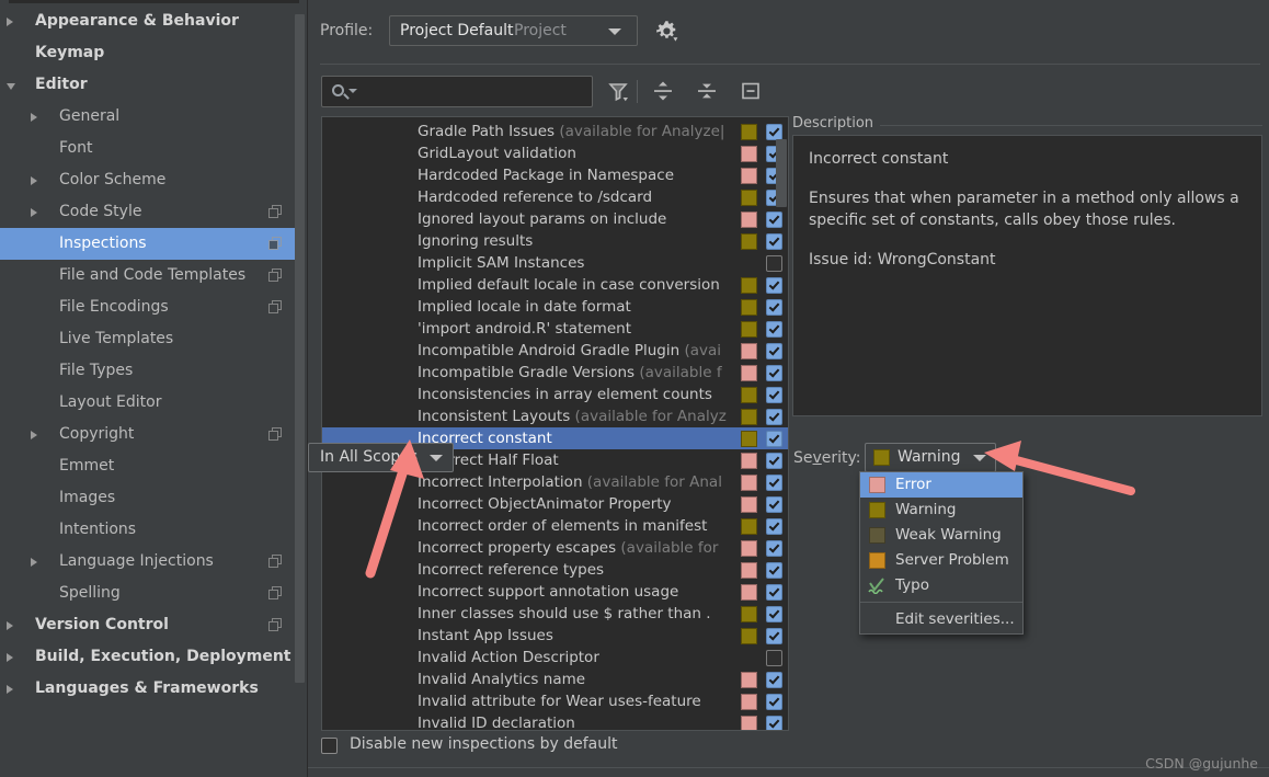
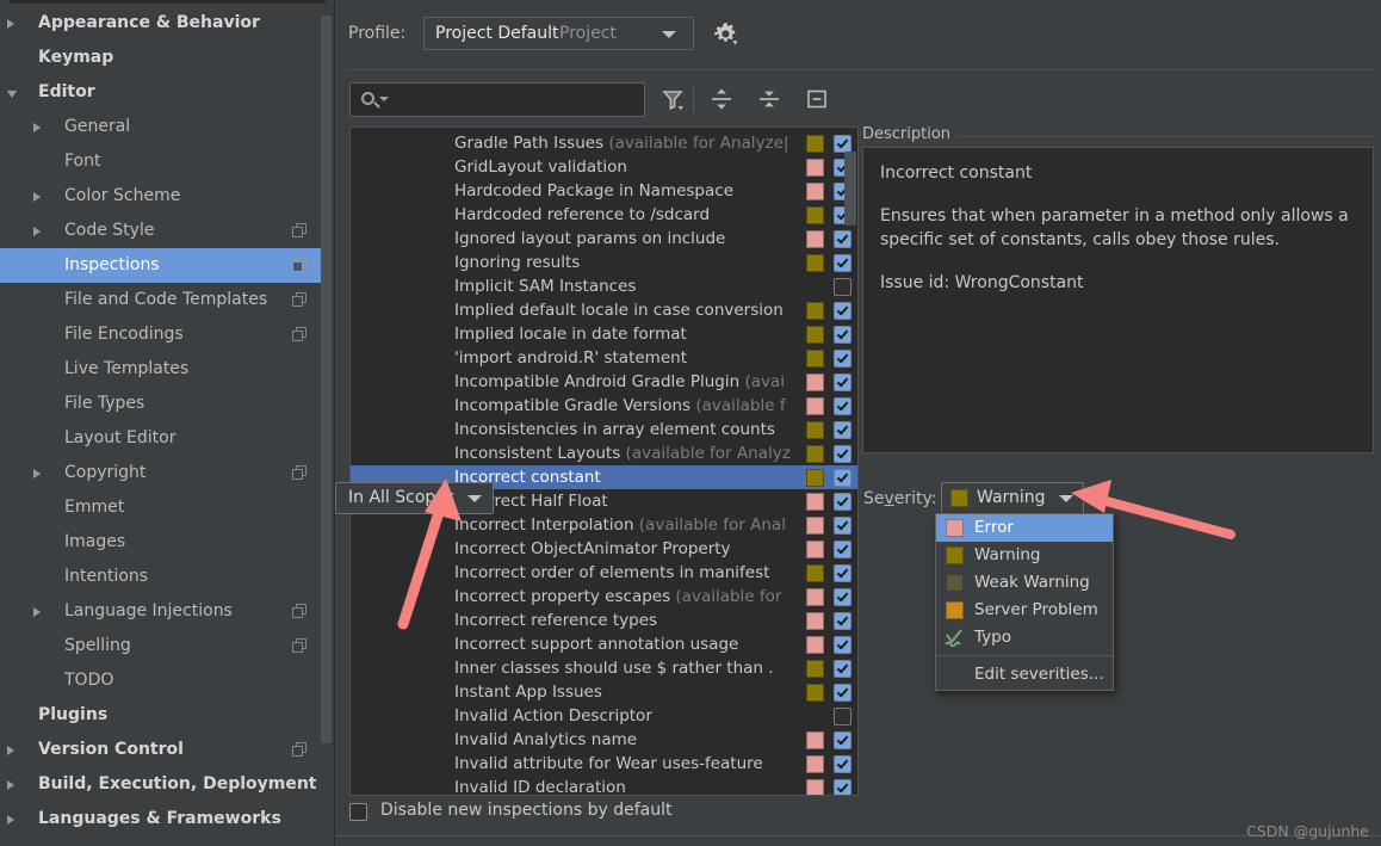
  Appearance & Behavior
  Keymap
  Editor
  General
  Font
  Color Scheme
  Code Style
  Inspections
  File and Code Templates
  File Encodings
  Live Templates
  File Types
  Layout Editor
  Copyright
  Emmet
  Images
  Intentions
  Language Injections
  Spelling
+ TODO
+ Plugins
  Version Control
  Build, Execution, Deployment
  Languages & Frameworks
  Profile:
  Project Default
  Project
  Gradle Path Issues (available for Analyze|
  GridLayout validation
  Hardcoded Package in Namespace
  Hardcoded reference to /sdcard
  Ignored layout params on include
  Ignoring results
  Implicit SAM Instances
  Implied default locale in case conversion
  Implied locale in date format
  'import android.R' statement
  Incompatible Android Gradle Plugin (avai
  Incompatible Gradle Versions (available f
  Inconsistencies in array element counts
  Inconsistent Layouts (available for Analyz
  Incorrect constant
  rect Half Float
  Incorrect Interpolation (available for Anal
  Incorrect ObjectAnimator Property
  Incorrect order of elements in manifest
  Incorrect property escapes (available for
  Incorrect reference types
  Incorrect support annotation usage
  Inner classes should use $ rather than .
  Instant App Issues
  Invalid Action Descriptor
  Invalid Analytics name
  Invalid attribute for Wear uses-feature
  Invalid ID declaration
  Disable new inspections by default
  Description
  Incorrect constant
  Ensures that when parameter in a method only allows a specific set of constants, calls obey those rules.
  Issue id: WrongConstant
  Severity:
  Warning
  In All Scop
  Error
  Warning
  Weak Warning
  Server Problem
  Typo
  Edit severities...
  CSDN @gujunhe
